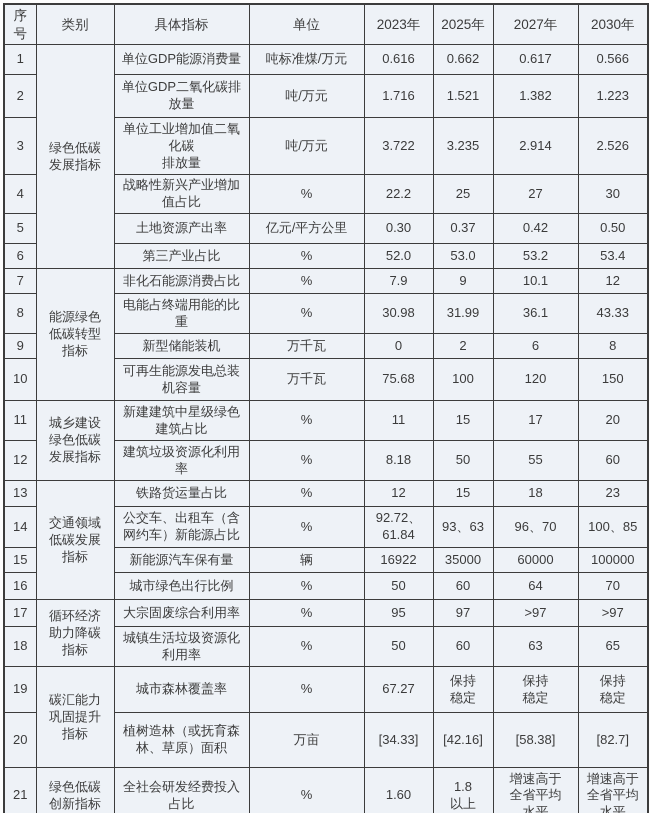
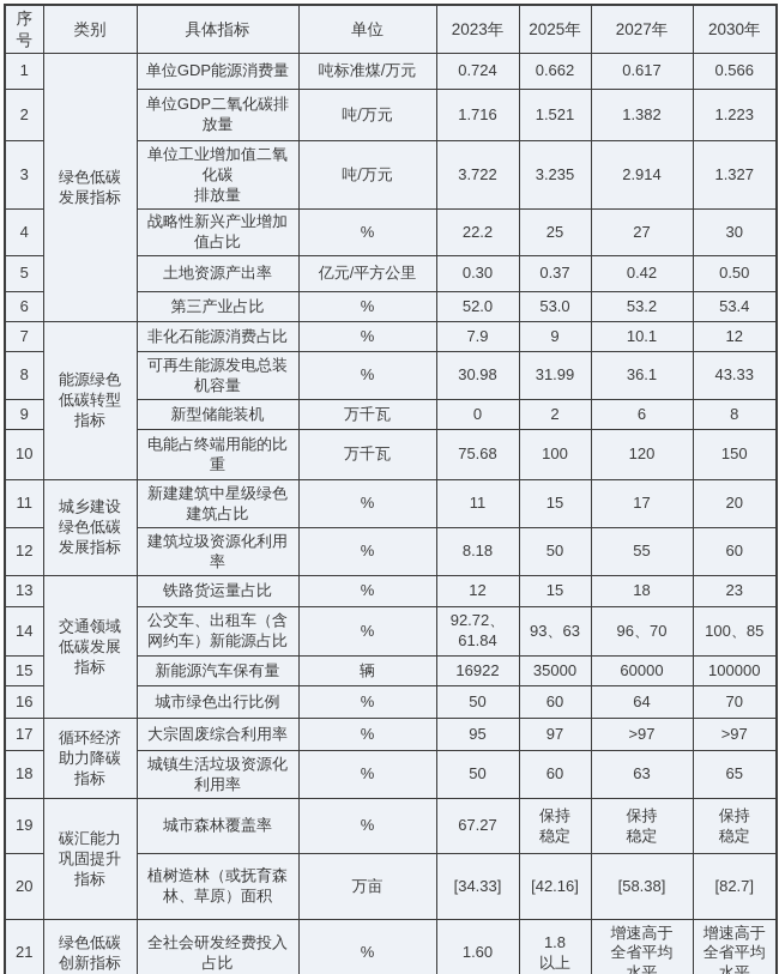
  序号	类别	具体指标	单位	2023年	2025年	2027年	2030年
- 1	绿色低碳 发展指标	单位GDP能源消费量	吨标准煤/万元	0.616	0.662	0.617	0.566
+ 1	绿色低碳 发展指标	单位GDP能源消费量	吨标准煤/万元	0.724	0.662	0.617	0.566
  2	单位GDP二氧化碳排放量	吨/万元	1.716	1.521	1.382	1.223
- 3	单位工业增加值二氧化碳 排放量	吨/万元	3.722	3.235	2.914	2.526
+ 3	单位工业增加值二氧化碳 排放量	吨/万元	3.722	3.235	2.914	1.327
  4	战略性新兴产业增加值占比	%	22.2	25	27	30
  5	土地资源产出率	亿元/平方公里	0.30	0.37	0.42	0.50
  6	第三产业占比	%	52.0	53.0	53.2	53.4
  7	能源绿色 低碳转型 指标	非化石能源消费占比	%	7.9	9	10.1	12
- 8	电能占终端用能的比重	%	30.98	31.99	36.1	43.33
+ 8	可再生能源发电总装机容量	%	30.98	31.99	36.1	43.33
  9	新型储能装机	万千瓦	0	2	6	8
- 10	可再生能源发电总装机容量	万千瓦	75.68	100	120	150
+ 10	电能占终端用能的比重	万千瓦	75.68	100	120	150
  11	城乡建设 绿色低碳 发展指标	新建建筑中星级绿色建筑占比	%	11	15	17	20
  12	建筑垃圾资源化利用率	%	8.18	50	55	60
  13	交通领域 低碳发展 指标	铁路货运量占比	%	12	15	18	23
  14	公交车、出租车（含网约车）新能源占比	%	92.72、 61.84	93、63	96、70	100、85
  15	新能源汽车保有量	辆	16922	35000	60000	100000
  16	城市绿色出行比例	%	50	60	64	70
  17	循环经济 助力降碳 指标	大宗固废综合利用率	%	95	97	>97	>97
  18	城镇生活垃圾资源化利用率	%	50	60	63	65
  19	碳汇能力 巩固提升 指标	城市森林覆盖率	%	67.27	保持 稳定	保持 稳定	保持 稳定
  20	植树造林（或抚育森林、草原）面积	万亩	[34.33]	[42.16]	[58.38]	[82.7]
  21	绿色低碳 创新指标	全社会研发经费投入占比	%	1.60	1.8 以上	增速高于 全省平均 水平	增速高于 全省平均 水平
